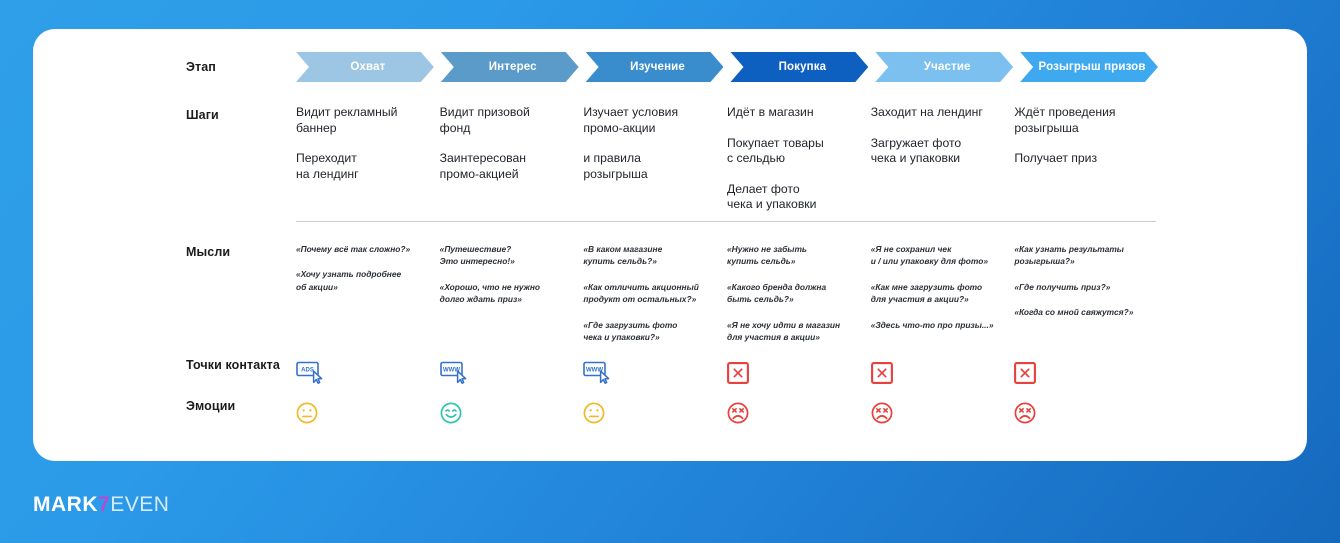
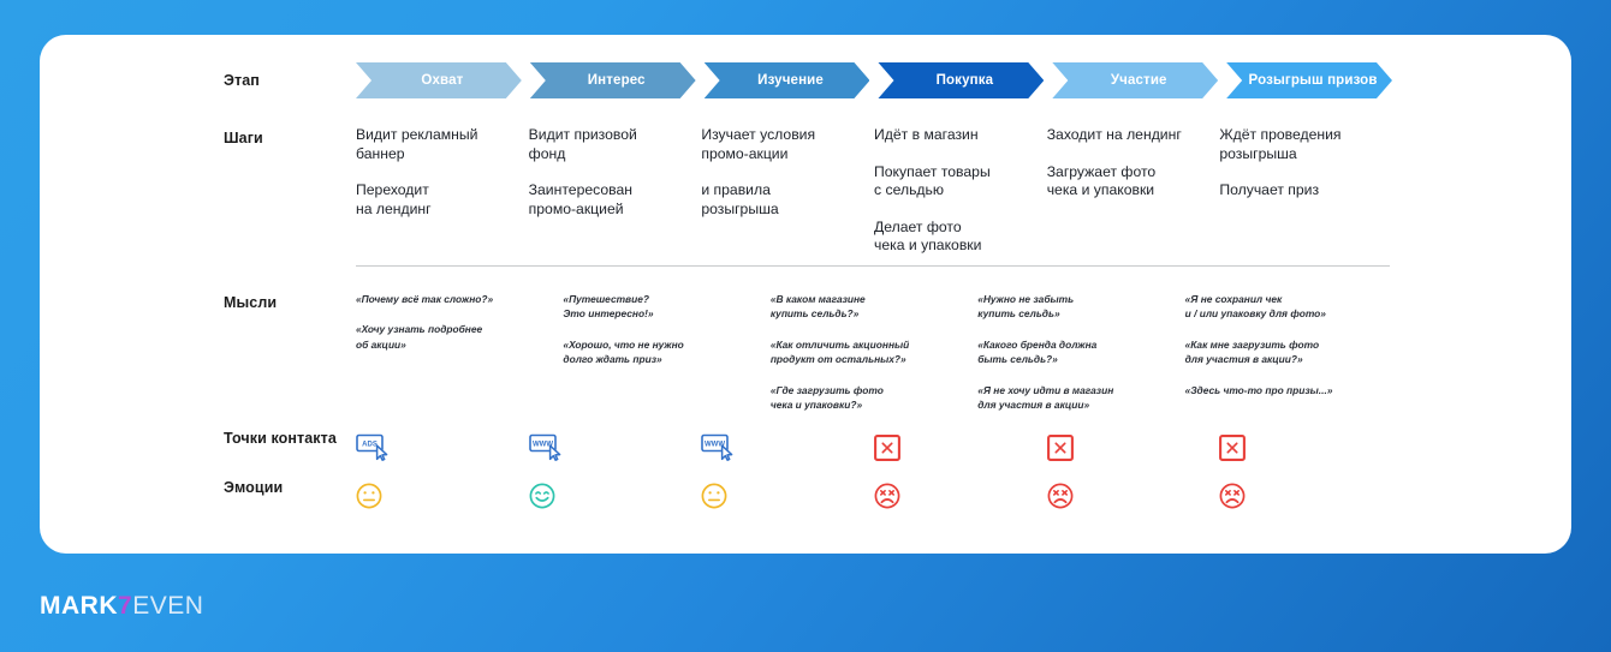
  Этап
  Шаги
  Мысли
  Точки контакта
  Эмоции
  Охват
  Интерес
  Изучение
  Покупка
  Участие
  Розыгрыш призов
  Видит рекламный
  баннер
  Переходит
  на лендинг
  Видит призовой
  фонд
  Заинтересован
  промо-акцией
  Изучает условия
  промо-акции
  и правила
  розыгрыша
  Идёт в магазин
  Покупает товары
  с сельдью
  Делает фото
  чека и упаковки
  Заходит на лендинг
  Загружает фото
  чека и упаковки
  Ждёт проведения
  розыгрыша
  Получает приз
  «Почему всё так сложно?»
  «Хочу узнать подробнее
  об акции»
  «Путешествие?
  Это интересно!»
  «Хорошо, что не нужно
  долго ждать приз»
  «В каком магазине
  купить сельдь?»
  «Как отличить акционный
  продукт от остальных?»
  «Где загрузить фото
  чека и упаковки?»
  «Нужно не забыть
  купить сельдь»
  «Какого бренда должна
  быть сельдь?»
  «Я не хочу идти в магазин
  для участия в акции»
  «Я не сохранил чек
  и / или упаковку для фото»
  «Как мне загрузить фото
  для участия в акции?»
  «Здесь что-то про призы...»
- «Как узнать результаты
- розыгрыша?»
- «Где получить приз?»
- «Когда со мной свяжутся?»
  MARK7EVEN
